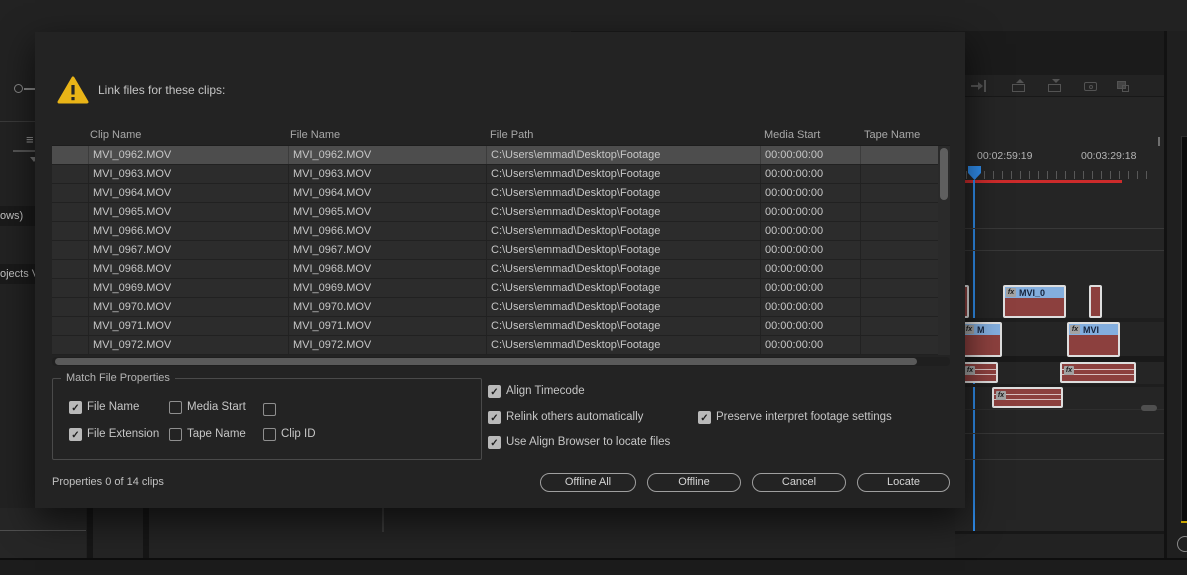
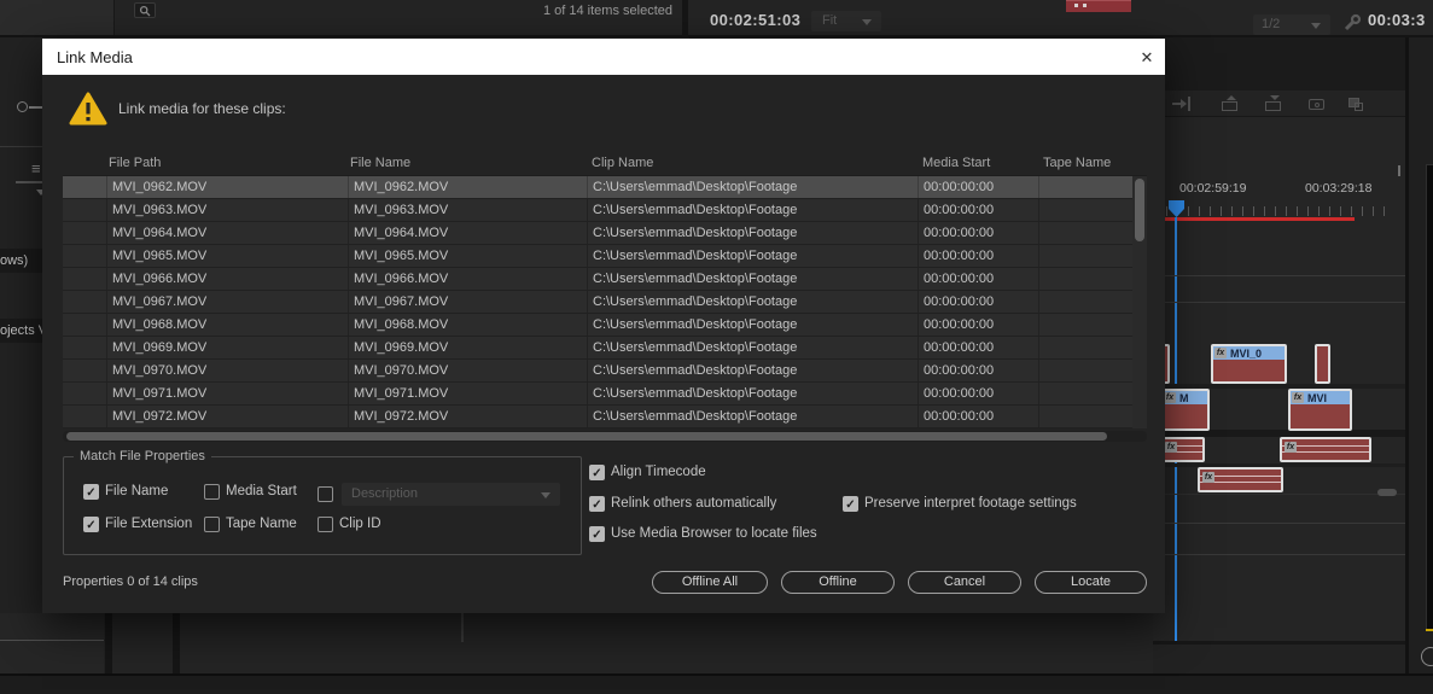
+ 1 of 14 items selected
+ 00:02:51:03
+ Fit
+ 1/2
+ 00:03:3
  00:02:59:19
  00:03:29:18
  MVI_0
  M
  MVI
  ≡
  ows)
  ojects
+ Link Media
+ ✕
- Link files for these clips:
+ Link media for these clips:
- Clip Name
+ File Path
  File Name
- File Path
+ Clip Name
  Media Start
  Tape Name
  MVI_0962.MOV
  MVI_0962.MOV
  C:\Users\emmad\Desktop\Footage
  00:00:00:00
  MVI_0963.MOV
  MVI_0963.MOV
  C:\Users\emmad\Desktop\Footage
  00:00:00:00
  MVI_0964.MOV
  MVI_0964.MOV
  C:\Users\emmad\Desktop\Footage
  00:00:00:00
  MVI_0965.MOV
  MVI_0965.MOV
  C:\Users\emmad\Desktop\Footage
  00:00:00:00
  MVI_0966.MOV
  MVI_0966.MOV
  C:\Users\emmad\Desktop\Footage
  00:00:00:00
  MVI_0967.MOV
  MVI_0967.MOV
  C:\Users\emmad\Desktop\Footage
  00:00:00:00
  MVI_0968.MOV
  MVI_0968.MOV
  C:\Users\emmad\Desktop\Footage
  00:00:00:00
  MVI_0969.MOV
  MVI_0969.MOV
  C:\Users\emmad\Desktop\Footage
  00:00:00:00
  MVI_0970.MOV
  MVI_0970.MOV
  C:\Users\emmad\Desktop\Footage
  00:00:00:00
  MVI_0971.MOV
  MVI_0971.MOV
  C:\Users\emmad\Desktop\Footage
  00:00:00:00
  MVI_0972.MOV
  MVI_0972.MOV
  C:\Users\emmad\Desktop\Footage
  00:00:00:00
  Match File Properties
  ✓
  File Name
  Media Start
+ Description
  ✓
  File Extension
  Tape Name
  Clip ID
  ✓
  Align Timecode
  ✓
  Relink others automatically
  ✓
  Preserve interpret footage settings
  ✓
- Use Align Browser to locate files
+ Use Media Browser to locate files
  Properties 0 of 14 clips
  Offline All
  Offline
  Cancel
  Locate
